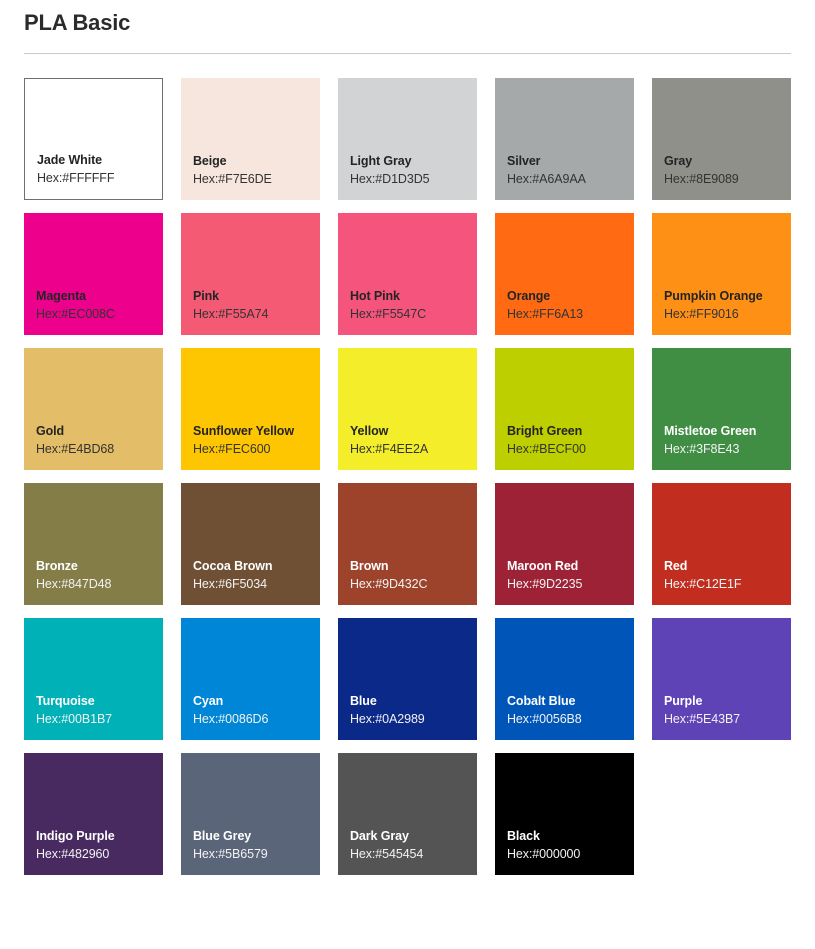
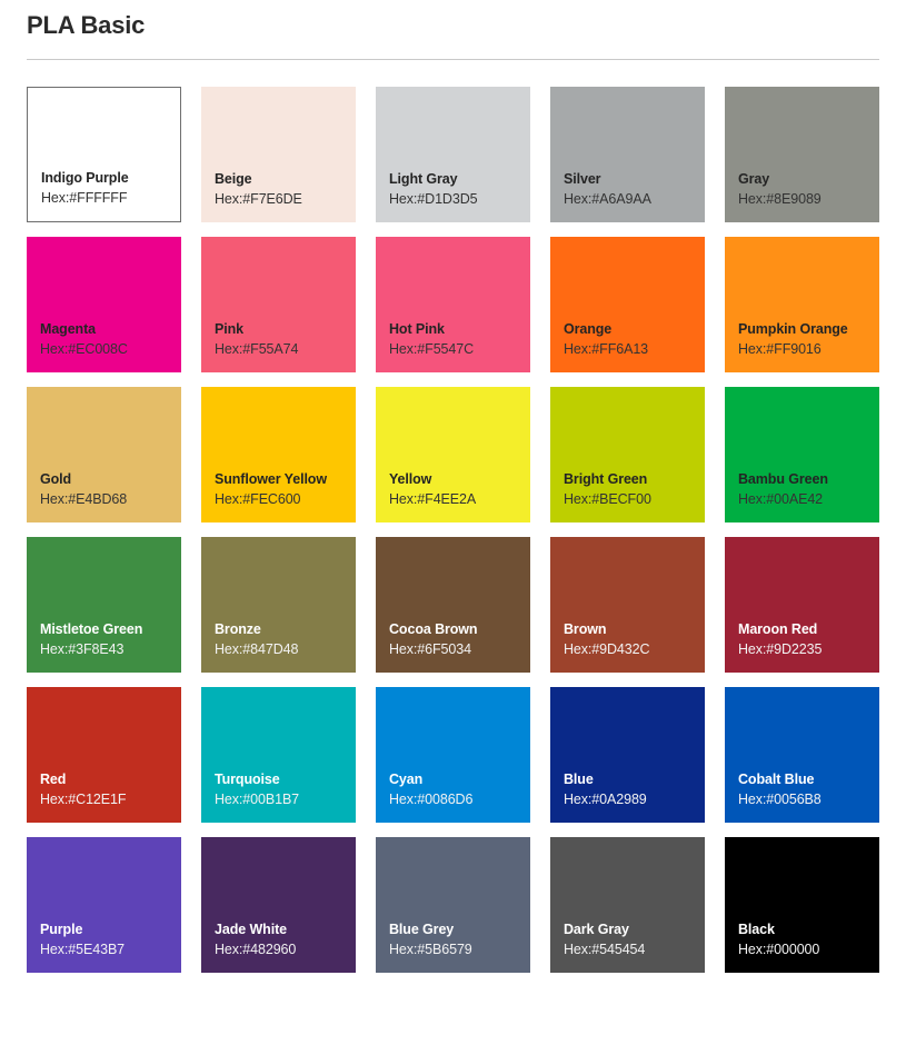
  PLA Basic
- Jade White
+ Indigo Purple
  Hex:#FFFFFF
  Beige
  Hex:#F7E6DE
  Light Gray
  Hex:#D1D3D5
  Silver
  Hex:#A6A9AA
  Gray
  Hex:#8E9089
  Magenta
  Hex:#EC008C
  Pink
  Hex:#F55A74
  Hot Pink
  Hex:#F5547C
  Orange
  Hex:#FF6A13
  Pumpkin Orange
  Hex:#FF9016
  Gold
  Hex:#E4BD68
  Sunflower Yellow
  Hex:#FEC600
  Yellow
  Hex:#F4EE2A
  Bright Green
  Hex:#BECF00
+ Bambu Green
+ Hex:#00AE42
  Mistletoe Green
  Hex:#3F8E43
  Bronze
  Hex:#847D48
  Cocoa Brown
  Hex:#6F5034
  Brown
  Hex:#9D432C
  Maroon Red
  Hex:#9D2235
  Red
  Hex:#C12E1F
  Turquoise
  Hex:#00B1B7
  Cyan
  Hex:#0086D6
  Blue
  Hex:#0A2989
  Cobalt Blue
  Hex:#0056B8
  Purple
  Hex:#5E43B7
- Indigo Purple
+ Jade White
  Hex:#482960
  Blue Grey
  Hex:#5B6579
  Dark Gray
  Hex:#545454
  Black
  Hex:#000000
